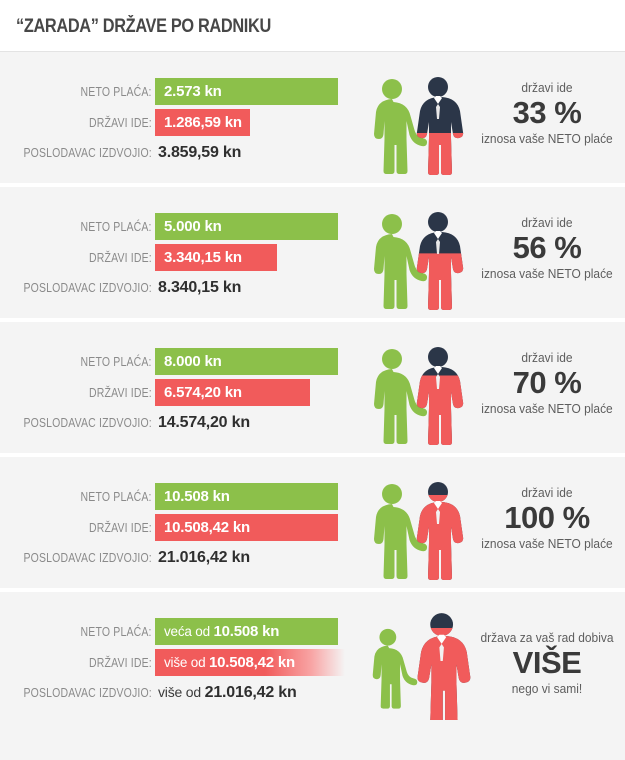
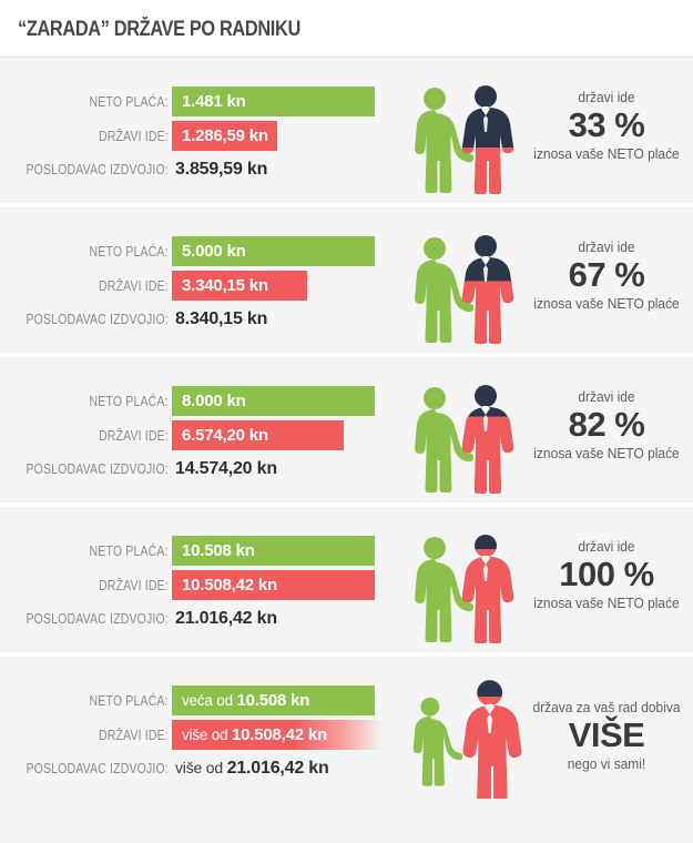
  “ZARADA” DRŽAVE PO RADNIKU
  NETO PLAĆA:
- 2.573 kn
+ 1.481 kn
  DRŽAVI IDE:
  1.286,59 kn
  POSLODAVAC IZDVOJIO:
  3.859,59 kn
  državi ide
  33 %
  iznosa vaše NETO plaće
  NETO PLAĆA:
  5.000 kn
  DRŽAVI IDE:
  3.340,15 kn
  POSLODAVAC IZDVOJIO:
  8.340,15 kn
  državi ide
- 56 %
+ 67 %
  iznosa vaše NETO plaće
  NETO PLAĆA:
  8.000 kn
  DRŽAVI IDE:
  6.574,20 kn
  POSLODAVAC IZDVOJIO:
  14.574,20 kn
  državi ide
- 70 %
+ 82 %
  iznosa vaše NETO plaće
  NETO PLAĆA:
  10.508 kn
  DRŽAVI IDE:
  10.508,42 kn
  POSLODAVAC IZDVOJIO:
  21.016,42 kn
  državi ide
  100 %
  iznosa vaše NETO plaće
  NETO PLAĆA:
  veća od 10.508 kn
  DRŽAVI IDE:
  više od 10.508,42 kn
  POSLODAVAC IZDVOJIO:
  više od 21.016,42 kn
  država za vaš rad dobiva
  VIŠE
  nego vi sami!
